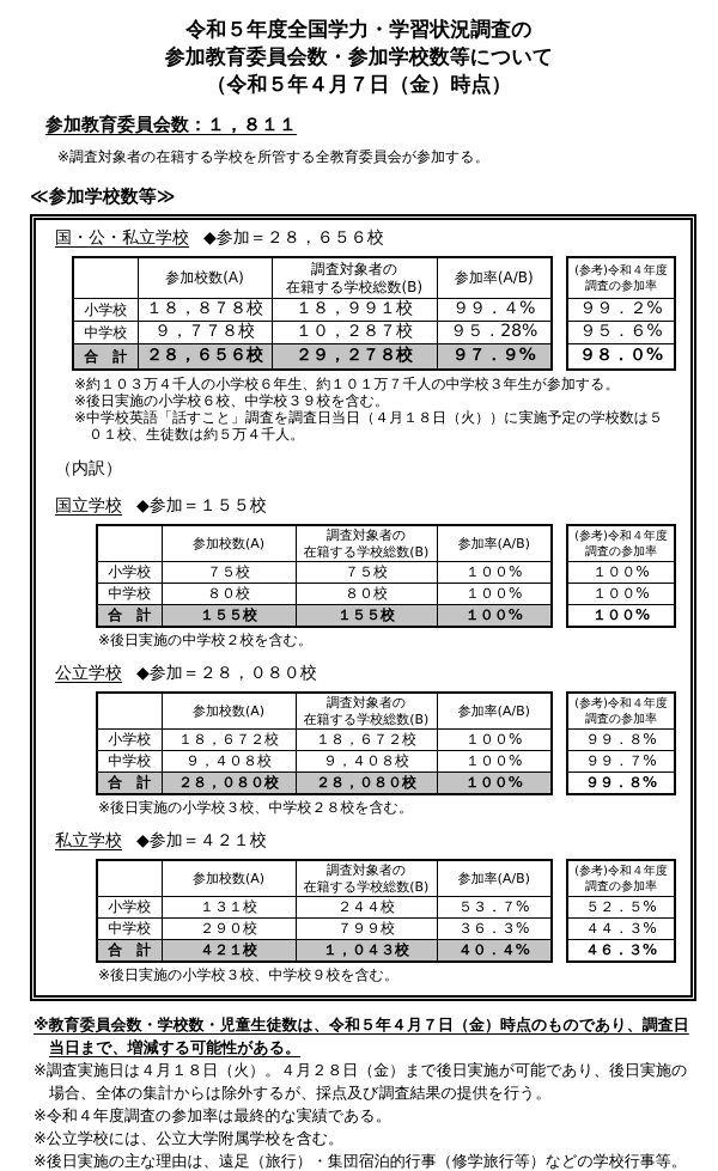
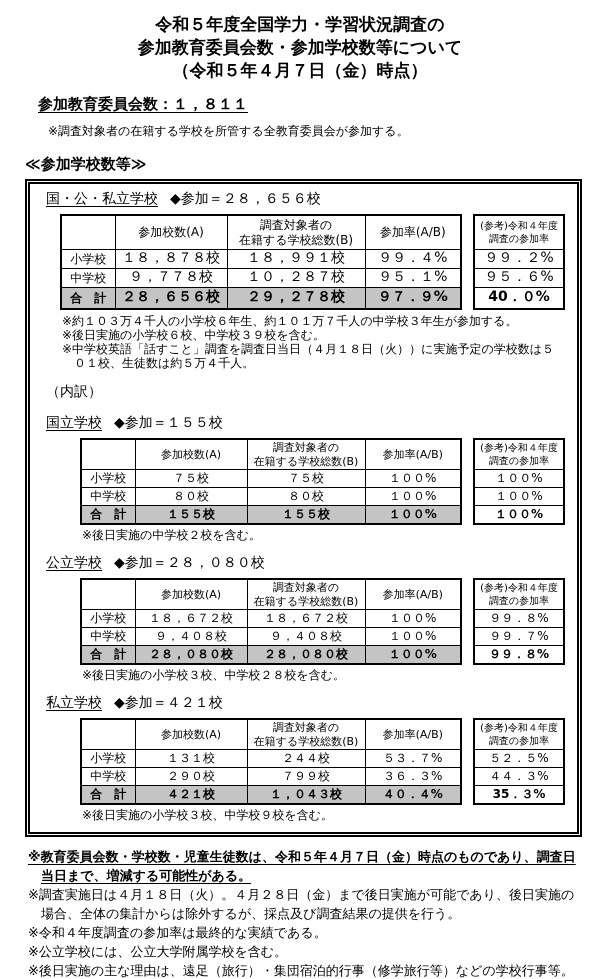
  令和５年度全国学力・学習状況調査の
  参加教育委員会数・参加学校数等について
  （令和５年４月７日（金）時点）
  参加教育委員会数：１，８１１
  ※調査対象者の在籍する学校を所管する全教育委員会が参加する。
  ≪参加学校数等≫
  国・公・私立学校 ◆参加＝２８，６５６校
  	参加校数(A)	調査対象者の在籍する学校総数(B)	参加率(A/B)
  小学校	１８，８７８校	１８，９９１校	９９．４%
- 中学校	９，７７８校	１０，２８７校	９５．28%
+ 中学校	９，７７８校	１０，２８７校	９５．１%
  合 計	２８，６５６校	２９，２７８校	９７．９%
  (参考)令和４年度調査の参加率
  ９９．２%
  ９５．６%
- ９８．０%
+ 40．０%
  ※約１０３万４千人の小学校６年生、約１０１万７千人の中学校３年生が参加する。
  ※後日実施の小学校６校、中学校３９校を含む。
  ※中学校英語「話すこと」調査を調査日当日（４月１８日（火））に実施予定の学校数は５０１校、生徒数は約５万４千人。
  （内訳）
  国立学校 ◆参加＝１５５校
  	参加校数(A)	調査対象者の在籍する学校総数(B)	参加率(A/B)
  小学校	７５校	７５校	１００%
  中学校	８０校	８０校	１００%
  合 計	１５５校	１５５校	１００%
  (参考)令和４年度調査の参加率
  １００%
  １００%
  １００%
  ※後日実施の中学校２校を含む。
  公立学校 ◆参加＝２８，０８０校
  	参加校数(A)	調査対象者の在籍する学校総数(B)	参加率(A/B)
  小学校	１８，６７２校	１８，６７２校	１００%
  中学校	９，４０８校	９，４０８校	１００%
  合 計	２８，０８０校	２８，０８０校	１００%
  (参考)令和４年度調査の参加率
  ９９．８%
  ９９．７%
  ９９．８%
  ※後日実施の小学校３校、中学校２８校を含む。
  私立学校 ◆参加＝４２１校
  	参加校数(A)	調査対象者の在籍する学校総数(B)	参加率(A/B)
  小学校	１３１校	２４４校	５３．７%
  中学校	２９０校	７９９校	３６．３%
  合 計	４２１校	１，０４３校	４０．４%
  (参考)令和４年度調査の参加率
  ５２．５%
  ４４．３%
- ４６．３%
+ 35．３%
  ※後日実施の小学校３校、中学校９校を含む。
  ※教育委員会数・学校数・児童生徒数は、令和５年４月７日（金）時点のものであり、調査日当日まで、増減する可能性がある。
  ※調査実施日は４月１８日（火）。４月２８日（金）まで後日実施が可能であり、後日実施の場合、全体の集計からは除外するが、採点及び調査結果の提供を行う。
  ※令和４年度調査の参加率は最終的な実績である。
  ※公立学校には、公立大学附属学校を含む。
  ※後日実施の主な理由は、遠足（旅行）・集団宿泊的行事（修学旅行等）などの学校行事等。
